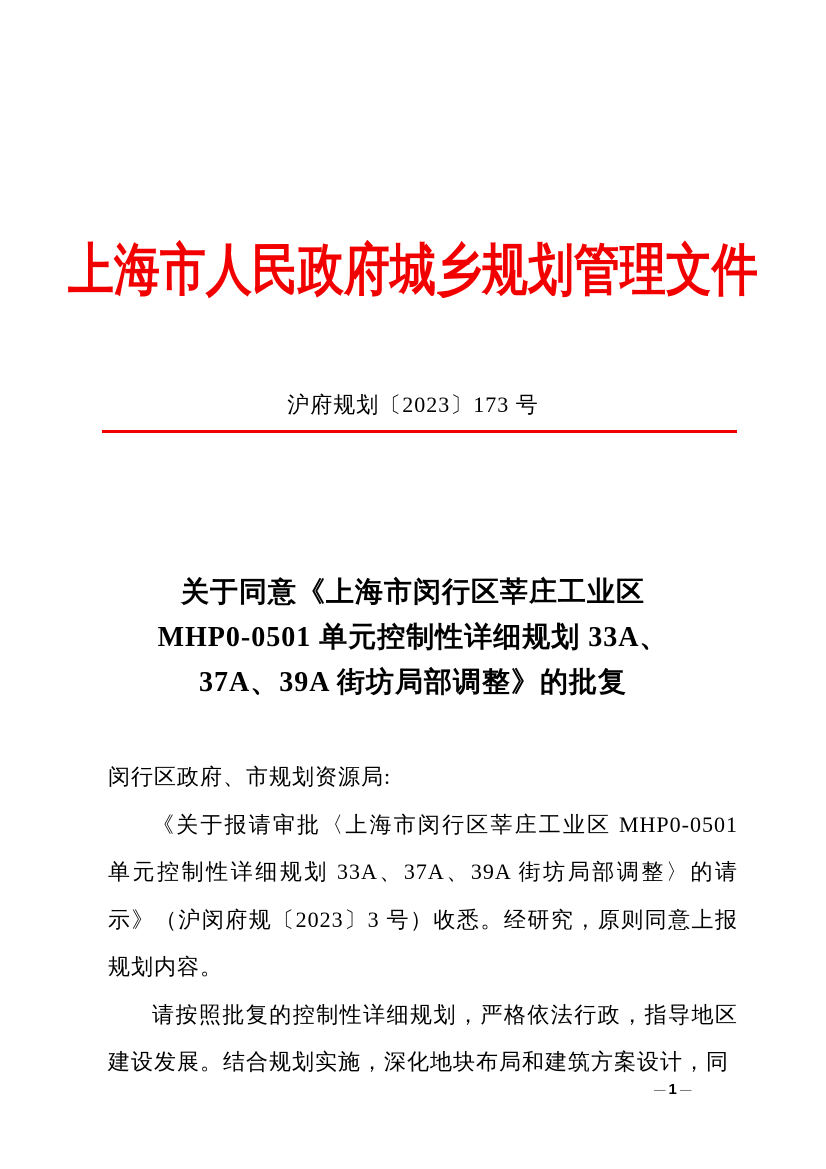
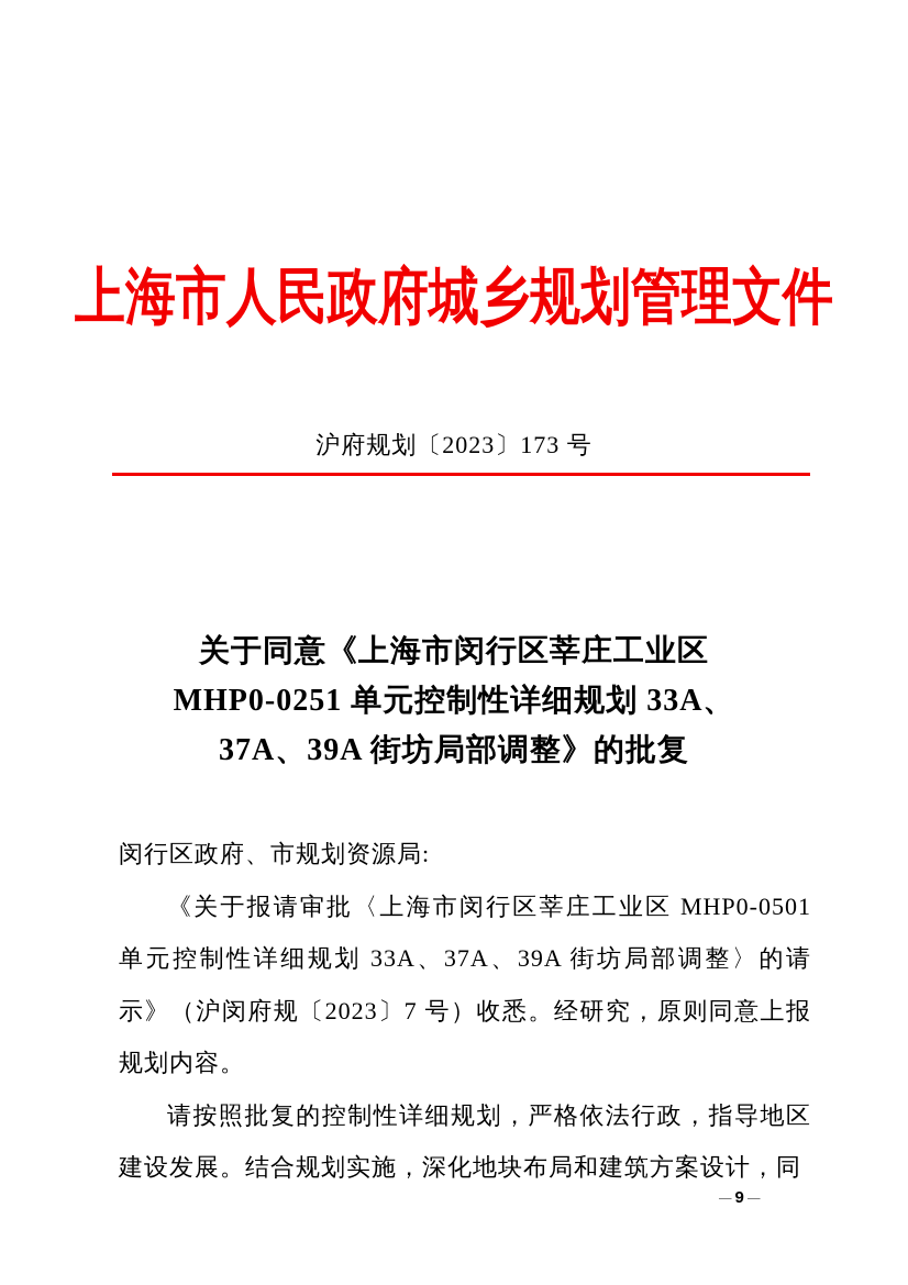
  上海市人民政府城乡规划管理文件
  沪府规划〔2023〕173 号
  关于同意《上海市闵行区莘庄工业区
- MHP0-0501 单元控制性详细规划 33A、
+ MHP0-0251 单元控制性详细规划 33A、
  37A、39A 街坊局部调整》的批复
  闵行区政府、市规划资源局:
- 《关于报请审批〈上海市闵行区莘庄工业区 MHP0-0501 单元控制性详细规划 33A、37A、39A 街坊局部调整〉的请示》（沪闵府规〔2023〕3 号）收悉。经研究，原则同意上报规划内容。
+ 《关于报请审批〈上海市闵行区莘庄工业区 MHP0-0501 单元控制性详细规划 33A、37A、39A 街坊局部调整〉的请示》（沪闵府规〔2023〕7 号）收悉。经研究，原则同意上报规划内容。
  请按照批复的控制性详细规划，严格依法行政，指导地区建设发展。结合规划实施，深化地块布局和建筑方案设计，同
  –
- 1
+ 9
  –
